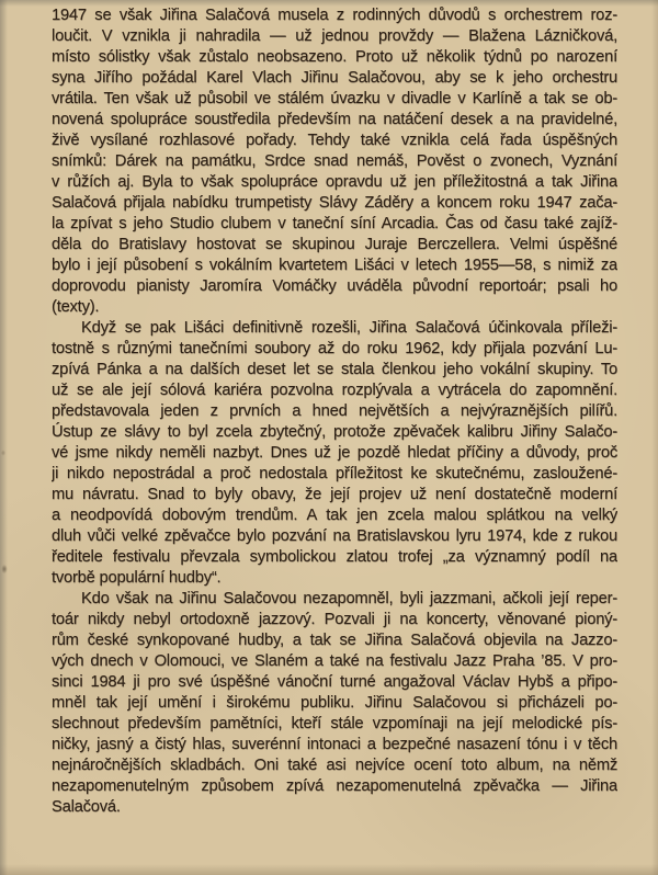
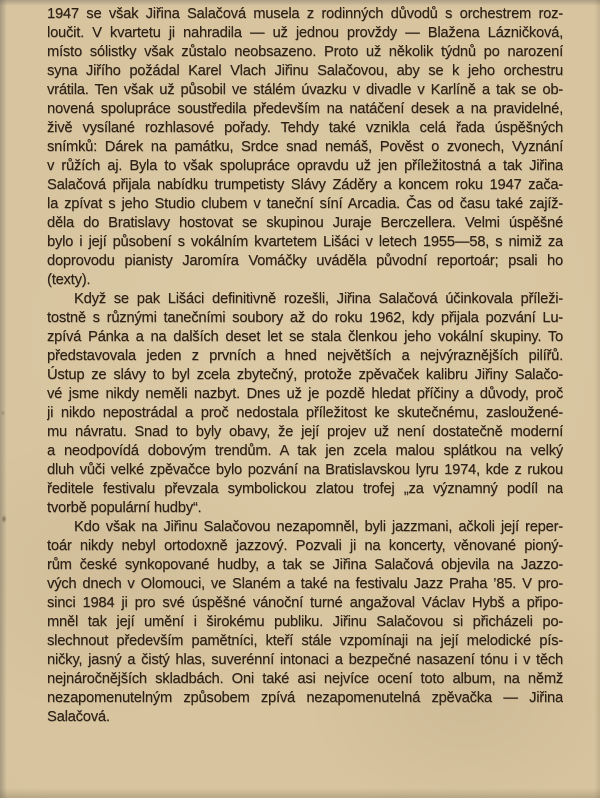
  1947 se však Jiřina Salačová musela z rodinných důvodů s orchestrem roz-
- loučit. V vznikla ji nahradila — už jednou provždy — Blažena Lázničková,
+ loučit. V kvartetu ji nahradila — už jednou provždy — Blažena Lázničková,
  místo sólistky však zůstalo neobsazeno. Proto už několik týdnů po narození
  syna Jiřího požádal Karel Vlach Jiřinu Salačovou, aby se k jeho orchestru
  vrátila. Ten však už působil ve stálém úvazku v divadle v Karlíně a tak se ob-
  novená spolupráce soustředila především na natáčení desek a na pravidelné,
  živě vysílané rozhlasové pořady. Tehdy také vznikla celá řada úspěšných
  snímků: Dárek na památku, Srdce snad nemáš, Pověst o zvonech, Vyznání
  v růžích aj. Byla to však spolupráce opravdu už jen příležitostná a tak Jiřina
  Salačová přijala nabídku trumpetisty Slávy Záděry a koncem roku 1947 zača-
  la zpívat s jeho Studio clubem v taneční síní Arcadia. Čas od času také zajíž-
  děla do Bratislavy hostovat se skupinou Juraje Berczellera. Velmi úspěšné
  bylo i její působení s vokálním kvartetem Lišáci v letech 1955—58, s nimiž za
  doprovodu pianisty Jaromíra Vomáčky uváděla původní reportoár; psali ho
  (texty).
  Když se pak Lišáci definitivně rozešli, Jiřina Salačová účinkovala příleži-
  tostně s různými tanečními soubory až do roku 1962, kdy přijala pozvání Lu-
  zpívá Pánka a na dalších deset let se stala členkou jeho vokální skupiny. To
- už se ale její sólová kariéra pozvolna rozplývala a vytrácela do zapomnění.
  představovala jeden z prvních a hned největších a nejvýraznějších pilířů.
  Ústup ze slávy to byl zcela zbytečný, protože zpěvaček kalibru Jiřiny Salačo-
  vé jsme nikdy neměli nazbyt. Dnes už je pozdě hledat příčiny a důvody, proč
  ji nikdo nepostrádal a proč nedostala příležitost ke skutečnému, zasloužené-
  mu návratu. Snad to byly obavy, že její projev už není dostatečně moderní
  a neodpovídá dobovým trendům. A tak jen zcela malou splátkou na velký
  dluh vůči velké zpěvačce bylo pozvání na Bratislavskou lyru 1974, kde z rukou
  ředitele festivalu převzala symbolickou zlatou trofej „za významný podíl na
  tvorbě populární hudby“.
  Kdo však na Jiřinu Salačovou nezapomněl, byli jazzmani, ačkoli její reper-
  toár nikdy nebyl ortodoxně jazzový. Pozvali ji na koncerty, věnované pioný-
  rům české synkopované hudby, a tak se Jiřina Salačová objevila na Jazzo-
  vých dnech v Olomouci, ve Slaném a také na festivalu Jazz Praha ’85. V pro-
  sinci 1984 ji pro své úspěšné vánoční turné angažoval Václav Hybš a připo-
  mněl tak její umění i širokému publiku. Jiřinu Salačovou si přicházeli po-
  slechnout především pamětníci, kteří stále vzpomínaji na její melodické pís-
  ničky, jasný a čistý hlas, suverénní intonaci a bezpečné nasazení tónu i v těch
  nejnáročnějších skladbách. Oni také asi nejvíce ocení toto album, na němž
  nezapomenutelným způsobem zpívá nezapomenutelná zpěvačka — Jiřina
  Salačová.
